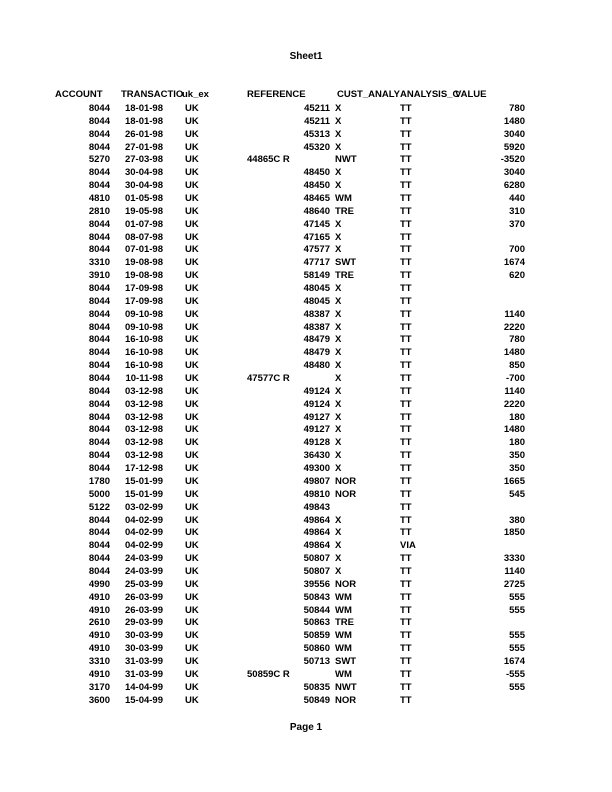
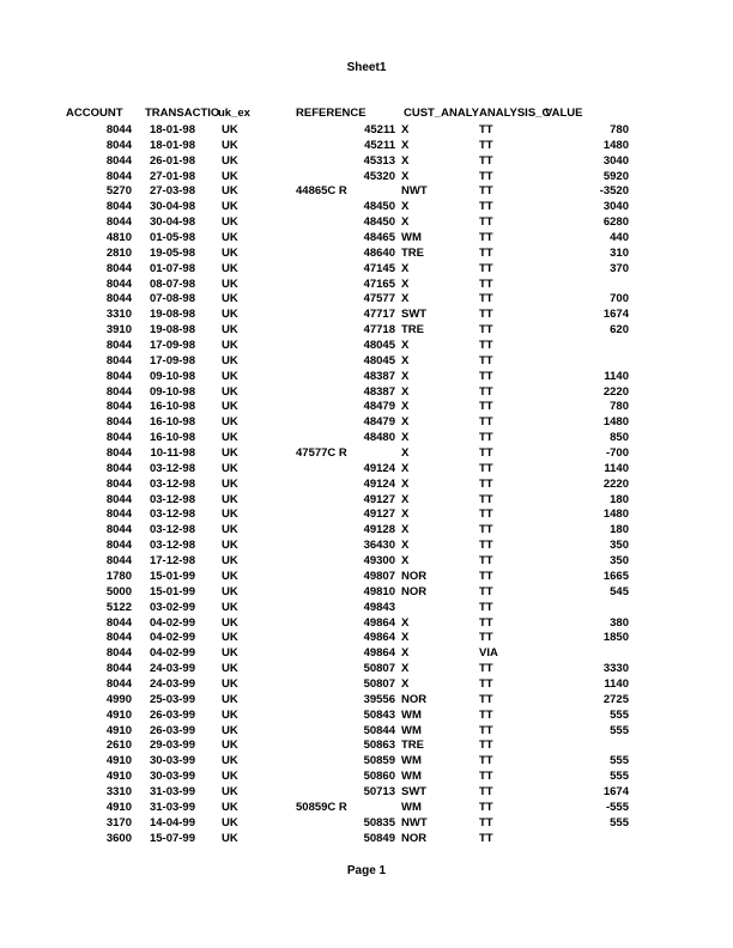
  Sheet1
  ACCOUNT
  TRANSACTIO
  uk_ex
  REFERENCE
  CUST_ANALY
  ANALYSIS_C
  VALUE
  8044
  18-01-98
  UK
  45211
  X
  TT
  780
  8044
  18-01-98
  UK
  45211
  X
  TT
  1480
  8044
  26-01-98
  UK
  45313
  X
  TT
  3040
  8044
  27-01-98
  UK
  45320
  X
  TT
  5920
  5270
  27-03-98
  UK
  44865C R
  NWT
  TT
  -3520
  8044
  30-04-98
  UK
  48450
  X
  TT
  3040
  8044
  30-04-98
  UK
  48450
  X
  TT
  6280
  4810
  01-05-98
  UK
  48465
  WM
  TT
  440
  2810
  19-05-98
  UK
  48640
  TRE
  TT
  310
  8044
  01-07-98
  UK
  47145
  X
  TT
  370
  8044
  08-07-98
  UK
  47165
  X
  TT
  8044
- 07-01-98
+ 07-08-98
  UK
  47577
  X
  TT
  700
  3310
  19-08-98
  UK
  47717
  SWT
  TT
  1674
  3910
  19-08-98
  UK
- 58149
+ 47718
  TRE
  TT
  620
  8044
  17-09-98
  UK
  48045
  X
  TT
  8044
  17-09-98
  UK
  48045
  X
  TT
  8044
  09-10-98
  UK
  48387
  X
  TT
  1140
  8044
  09-10-98
  UK
  48387
  X
  TT
  2220
  8044
  16-10-98
  UK
  48479
  X
  TT
  780
  8044
  16-10-98
  UK
  48479
  X
  TT
  1480
  8044
  16-10-98
  UK
  48480
  X
  TT
  850
  8044
  10-11-98
  UK
  47577C R
  X
  TT
  -700
  8044
  03-12-98
  UK
  49124
  X
  TT
  1140
  8044
  03-12-98
  UK
  49124
  X
  TT
  2220
  8044
  03-12-98
  UK
  49127
  X
  TT
  180
  8044
  03-12-98
  UK
  49127
  X
  TT
  1480
  8044
  03-12-98
  UK
  49128
  X
  TT
  180
  8044
  03-12-98
  UK
  36430
  X
  TT
  350
  8044
  17-12-98
  UK
  49300
  X
  TT
  350
  1780
  15-01-99
  UK
  49807
  NOR
  TT
  1665
  5000
  15-01-99
  UK
  49810
  NOR
  TT
  545
  5122
  03-02-99
  UK
  49843
  TT
  8044
  04-02-99
  UK
  49864
  X
  TT
  380
  8044
  04-02-99
  UK
  49864
  X
  TT
  1850
  8044
  04-02-99
  UK
  49864
  X
  VIA
  8044
  24-03-99
  UK
  50807
  X
  TT
  3330
  8044
  24-03-99
  UK
  50807
  X
  TT
  1140
  4990
  25-03-99
  UK
  39556
  NOR
  TT
  2725
  4910
  26-03-99
  UK
  50843
  WM
  TT
  555
  4910
  26-03-99
  UK
  50844
  WM
  TT
  555
  2610
  29-03-99
  UK
  50863
  TRE
  TT
  4910
  30-03-99
  UK
  50859
  WM
  TT
  555
  4910
  30-03-99
  UK
  50860
  WM
  TT
  555
  3310
  31-03-99
  UK
  50713
  SWT
  TT
  1674
  4910
  31-03-99
  UK
  50859C R
  WM
  TT
  -555
  3170
  14-04-99
  UK
  50835
  NWT
  TT
  555
  3600
- 15-04-99
+ 15-07-99
  UK
  50849
  NOR
  TT
  Page 1
